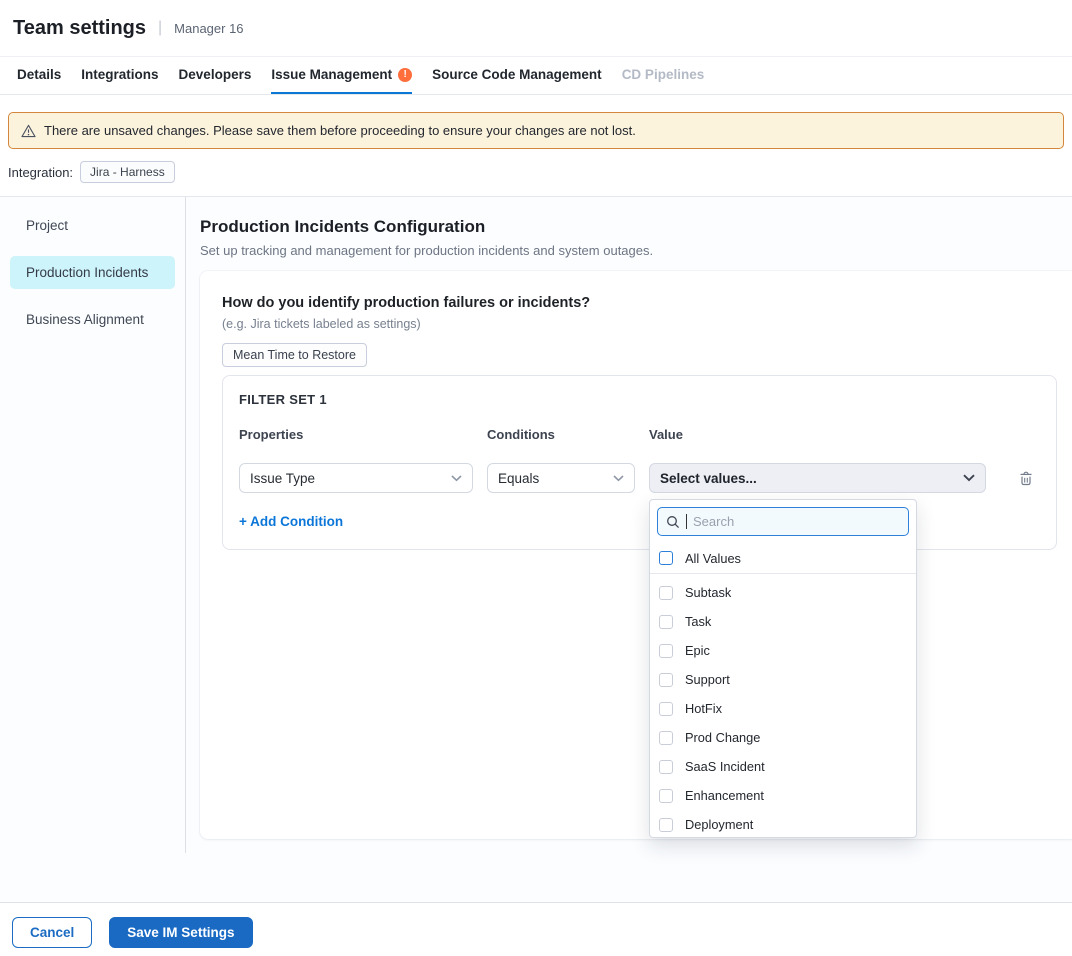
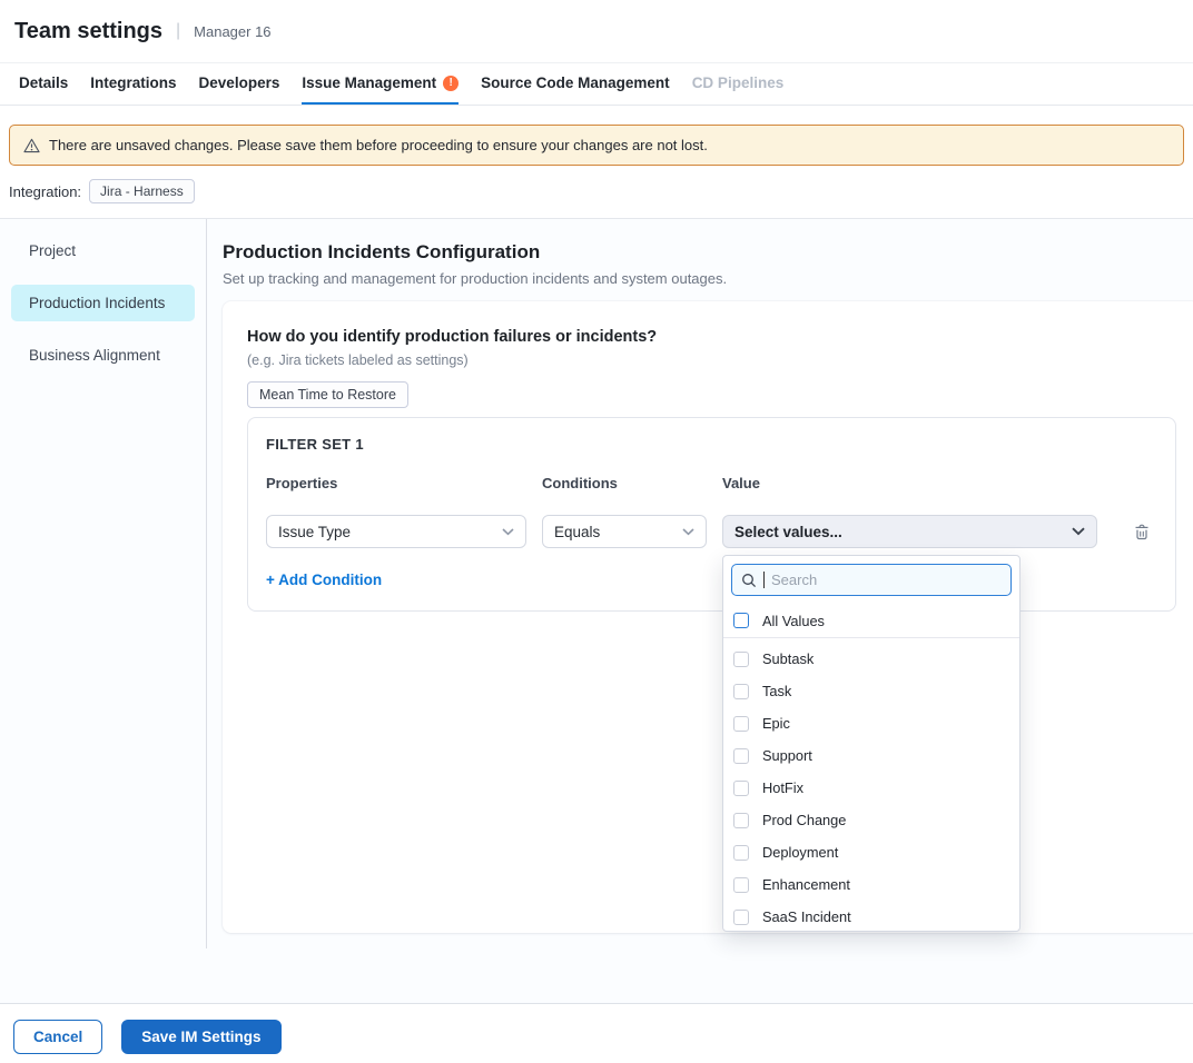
  Team settings
  |
  Manager 16
  Details
  Integrations
  Developers
  Issue Management
  !
  Source Code Management
  CD Pipelines
  There are unsaved changes. Please save them before proceeding to ensure your changes are not lost.
  Integration:
  Jira - Harness
  Project
  Production Incidents
  Business Alignment
  Production Incidents Configuration
  Set up tracking and management for production incidents and system outages.
  How do you identify production failures or incidents?
  (e.g. Jira tickets labeled as settings)
  Mean Time to Restore
  FILTER SET 1
  Properties
  Conditions
  Value
  Issue Type
  Equals
  Select values...
  Search
  All Values
  Subtask
  Task
  Epic
  Support
  HotFix
  Prod Change
- SaaS Incident
+ Deployment
  Enhancement
- Deployment
+ SaaS Incident
  + Add Condition
  Cancel
  Save IM Settings
